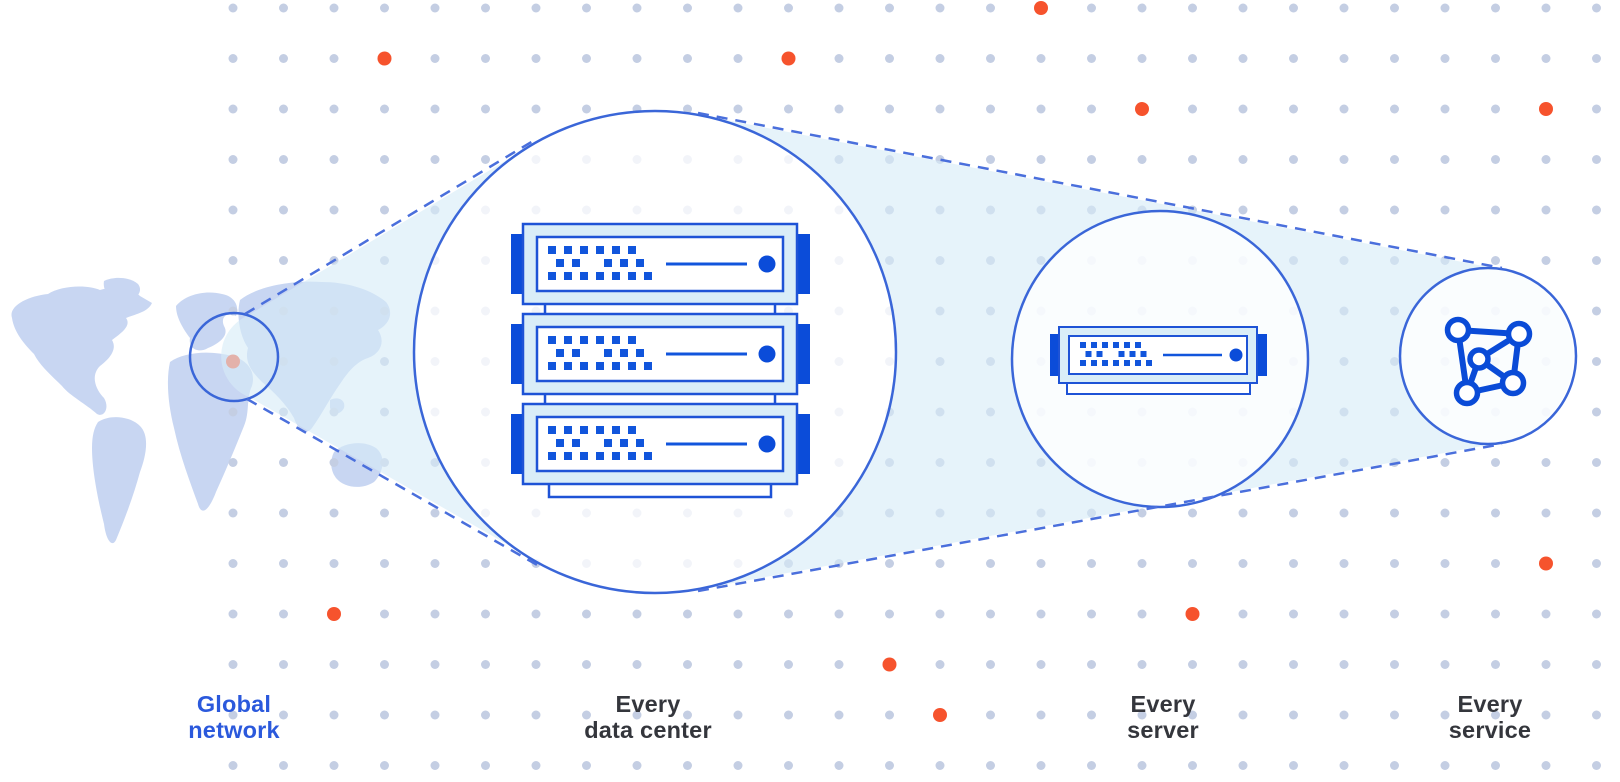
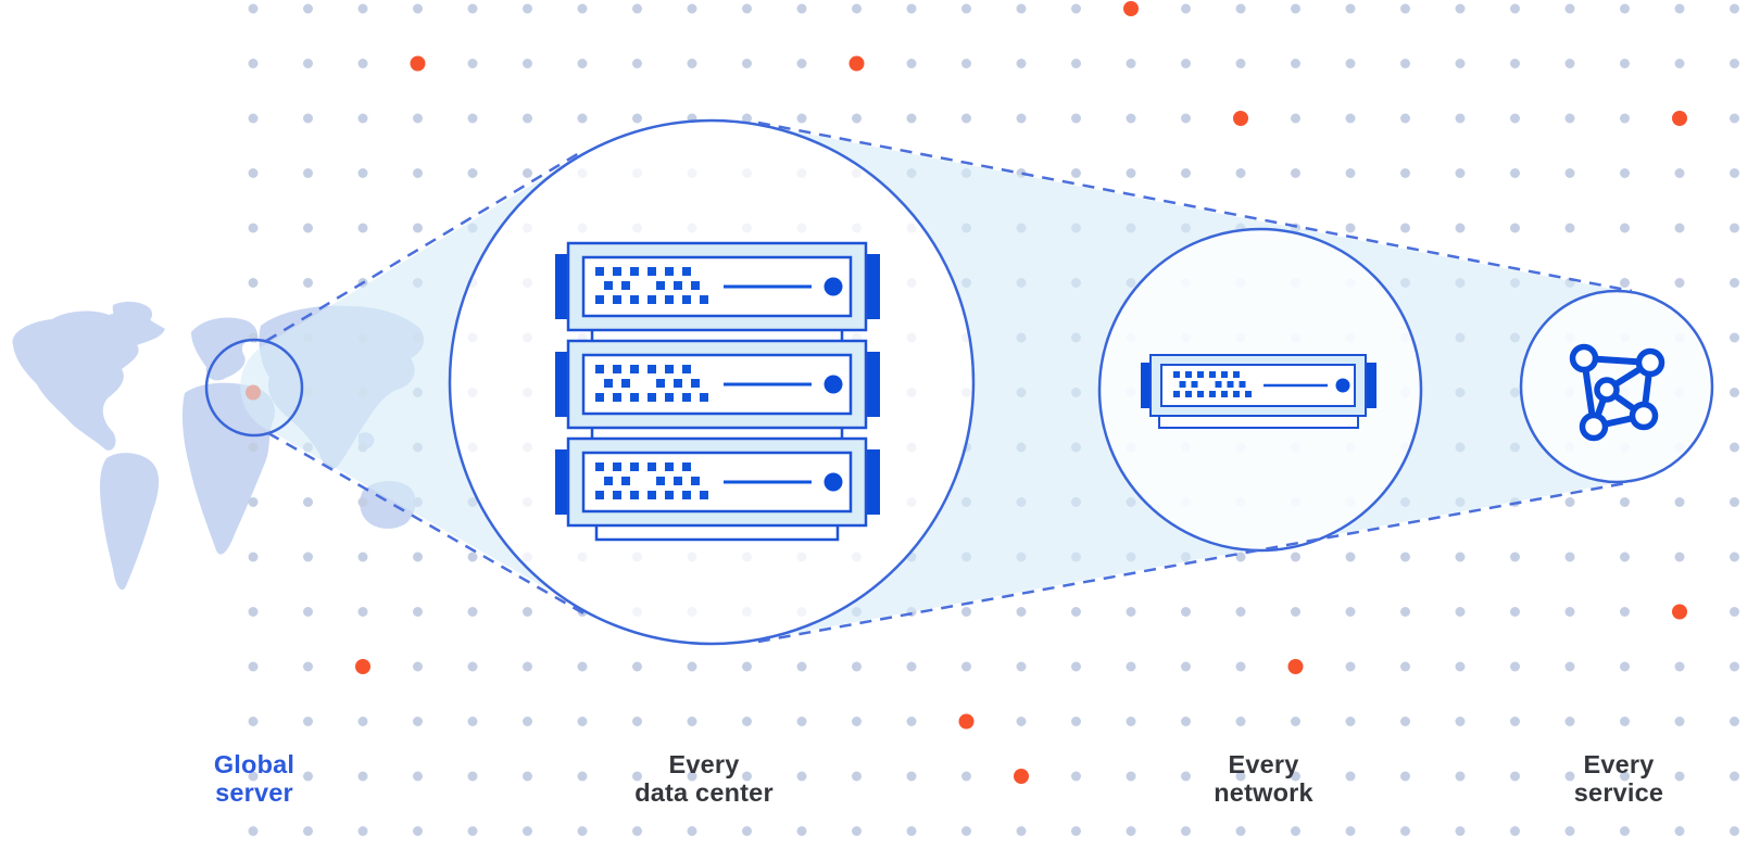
  Global
- network
+ server
  Every
  data center
  Every
- server
+ network
  Every
  service
